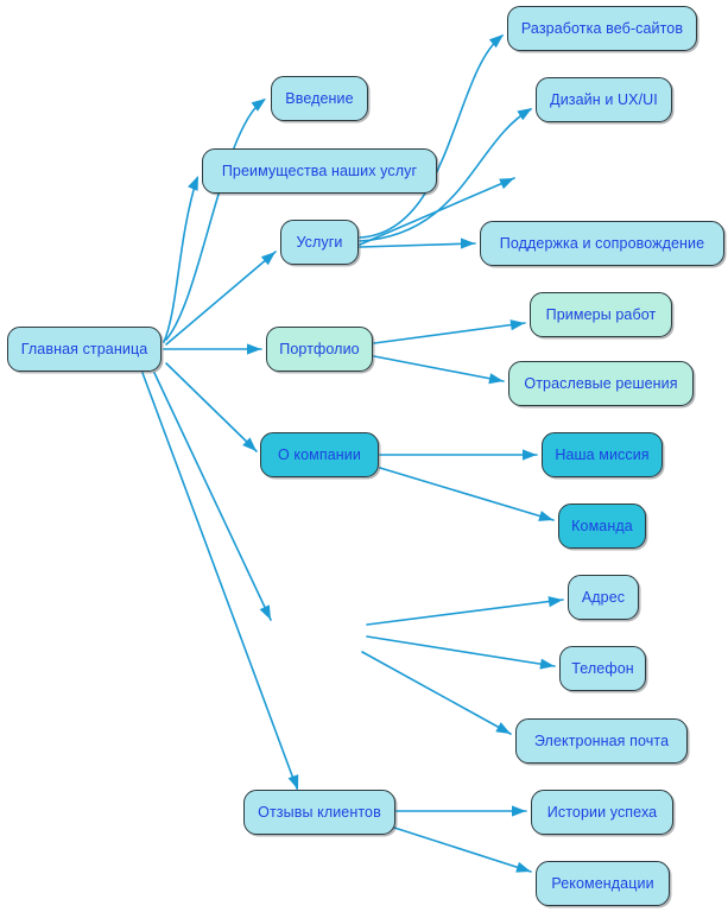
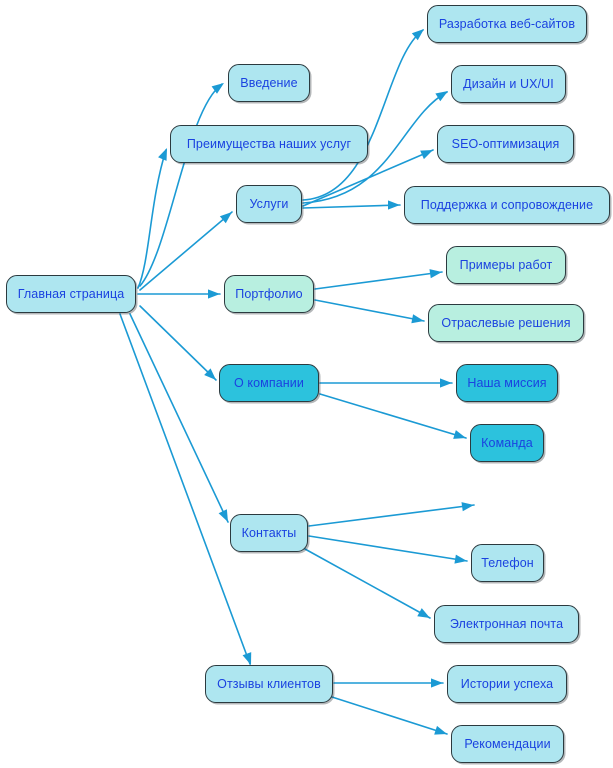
  Главная страница
  Введение
  Преимущества наших услуг
  Услуги
  Портфолио
  О компании
+ Контакты
  Отзывы клиентов
  Разработка веб-сайтов
  Дизайн и UX/UI
+ SEO-оптимизация
  Поддержка и сопровождение
  Примеры работ
  Отраслевые решения
  Наша миссия
  Команда
- Адрес
  Телефон
  Электронная почта
  Истории успеха
  Рекомендации
